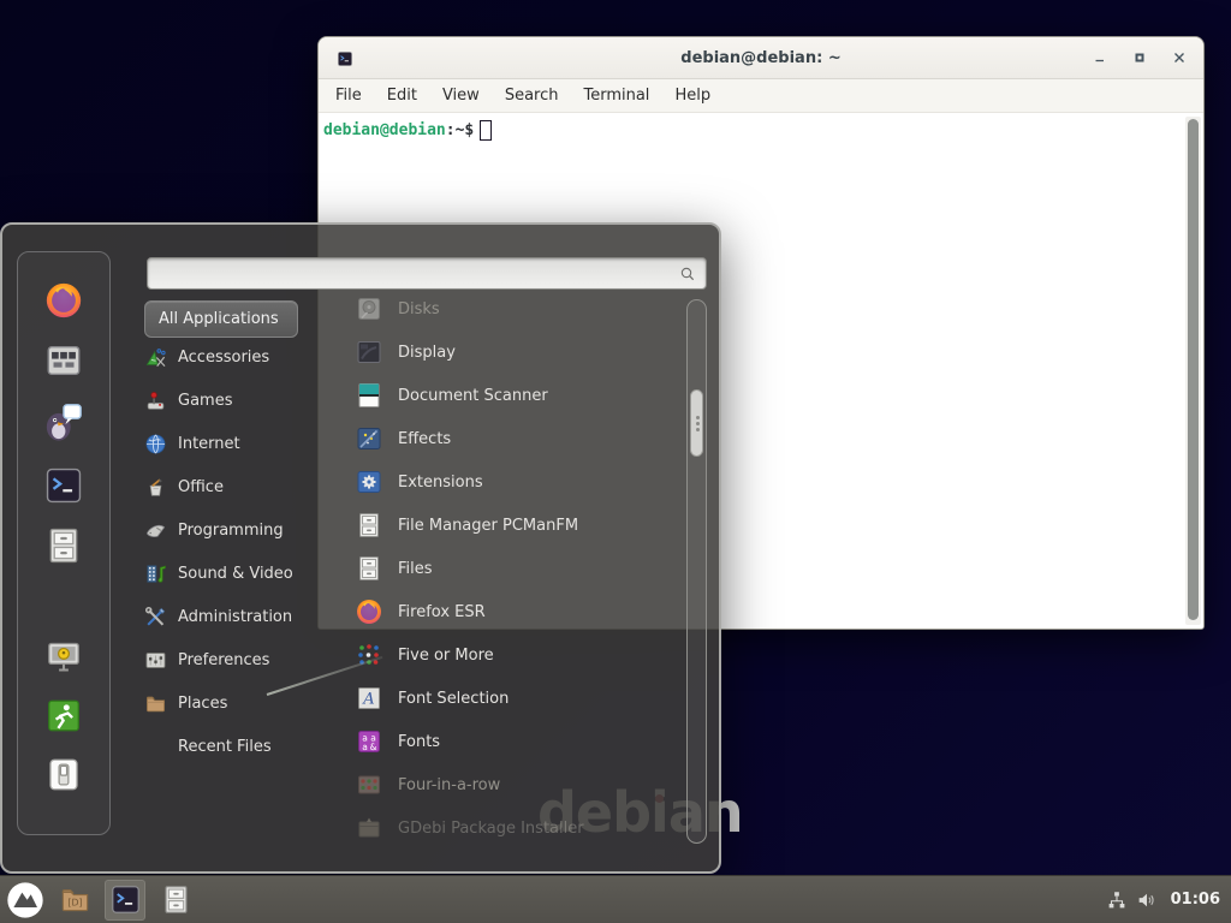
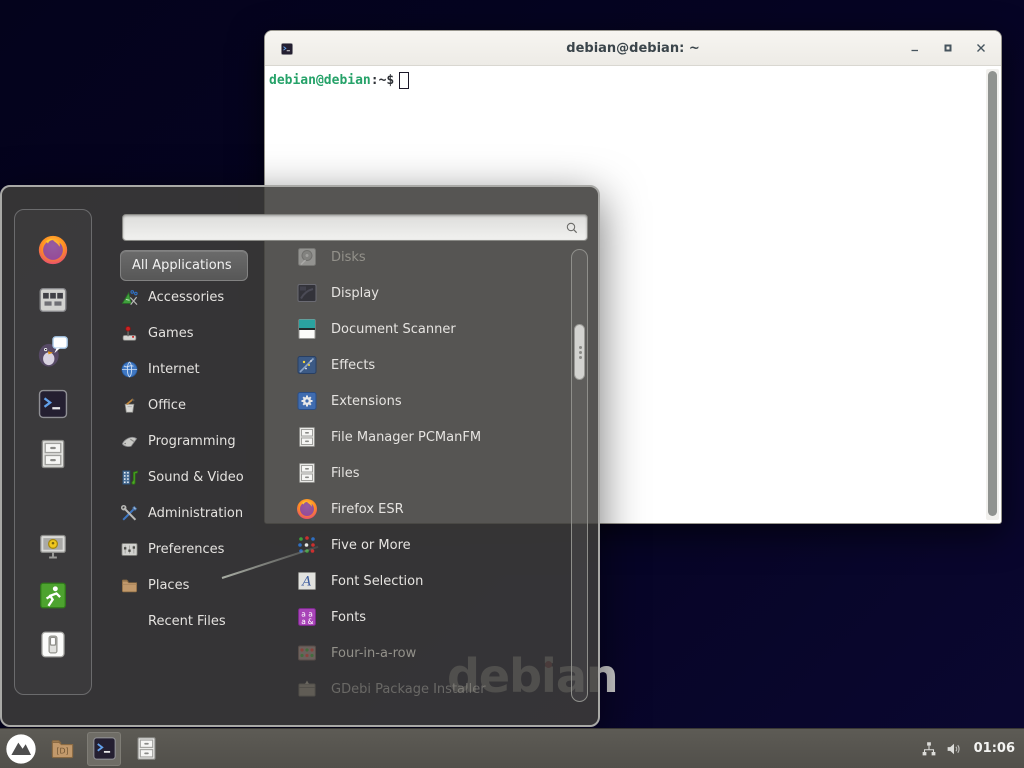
  debian
  debian@debian: ~
- File
- Edit
- View
- Search
- Terminal
- Help
  debian@debian
  :~$
  All Applications
  Accessories
  Games
  Internet
  Office
  Programming
  Sound & Video
  Administration
  Preferences
  Places
  Recent Files
  Disks
  Display
  Document Scanner
  Effects
  Extensions
  File Manager PCManFM
  Files
  Firefox ESR
  Five or More
  A
  Font Selection
  a
  a
  a
  &
  Fonts
  Four-in-a-row
  GDebi Package Installer
  [D]
  01:06
